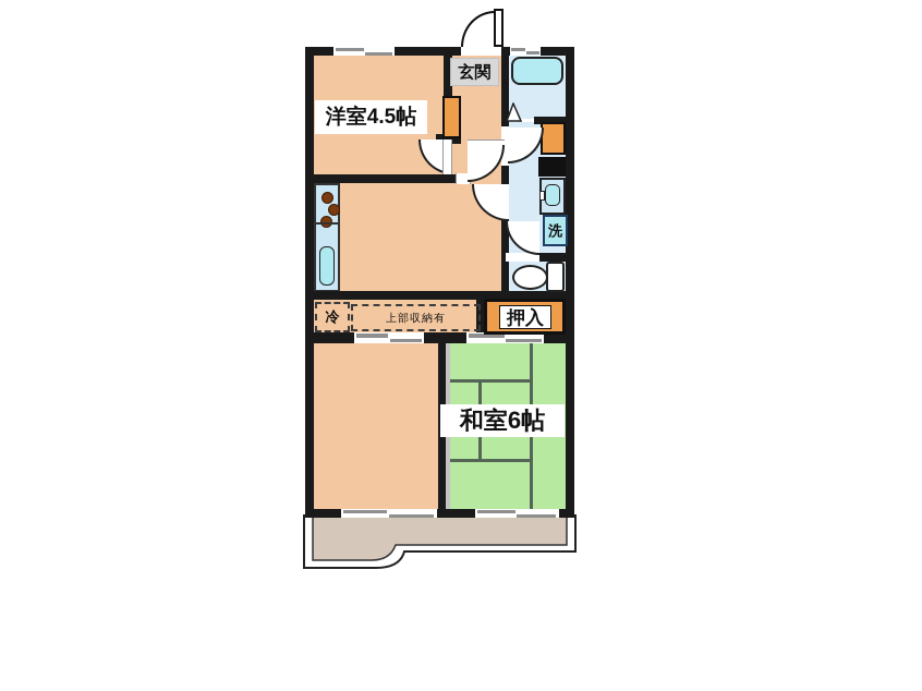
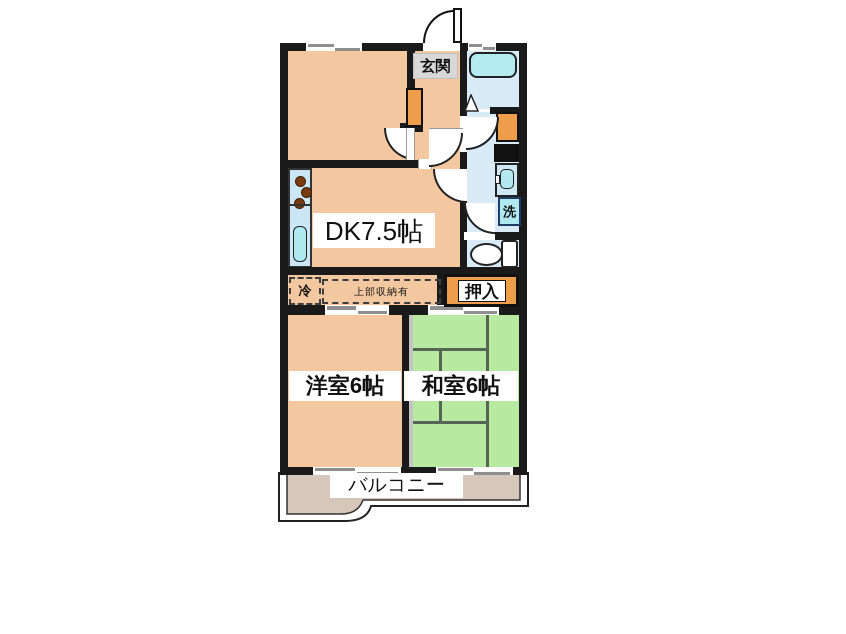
  洗
  冷
  上部収納有
  押入
- 洋室4.5帖
  玄関
+ DK7.5帖
+ 洋室6帖
  和室6帖
+ バルコニー
